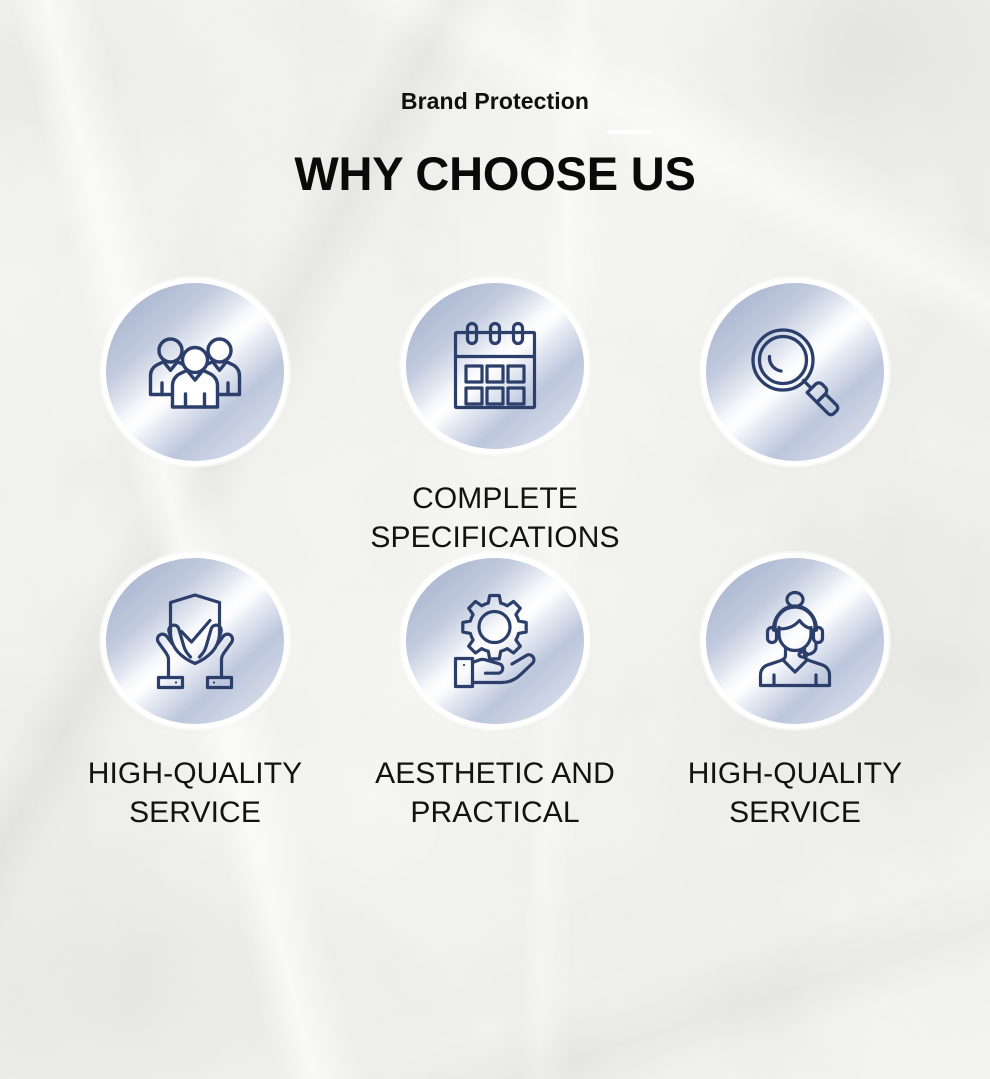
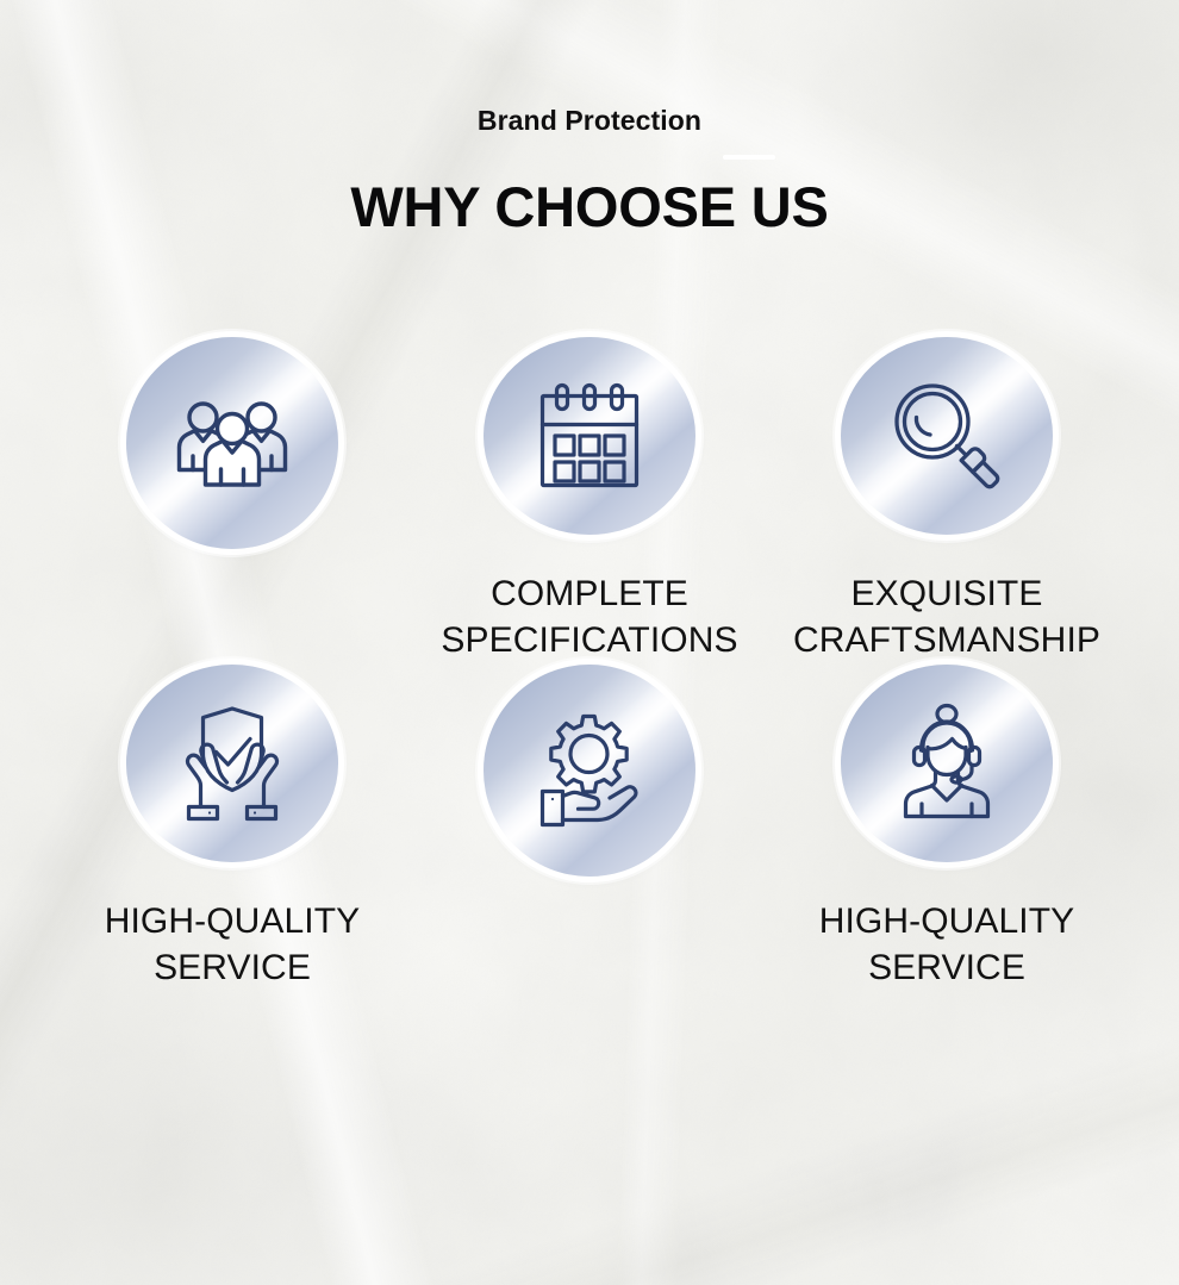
  Brand Protection
  WHY CHOOSE US
  COMPLETE SPECIFICATIONS
+ EXQUISITE CRAFTSMANSHIP
  HIGH-QUALITY SERVICE
- AESTHETIC AND PRACTICAL
  HIGH-QUALITY SERVICE
